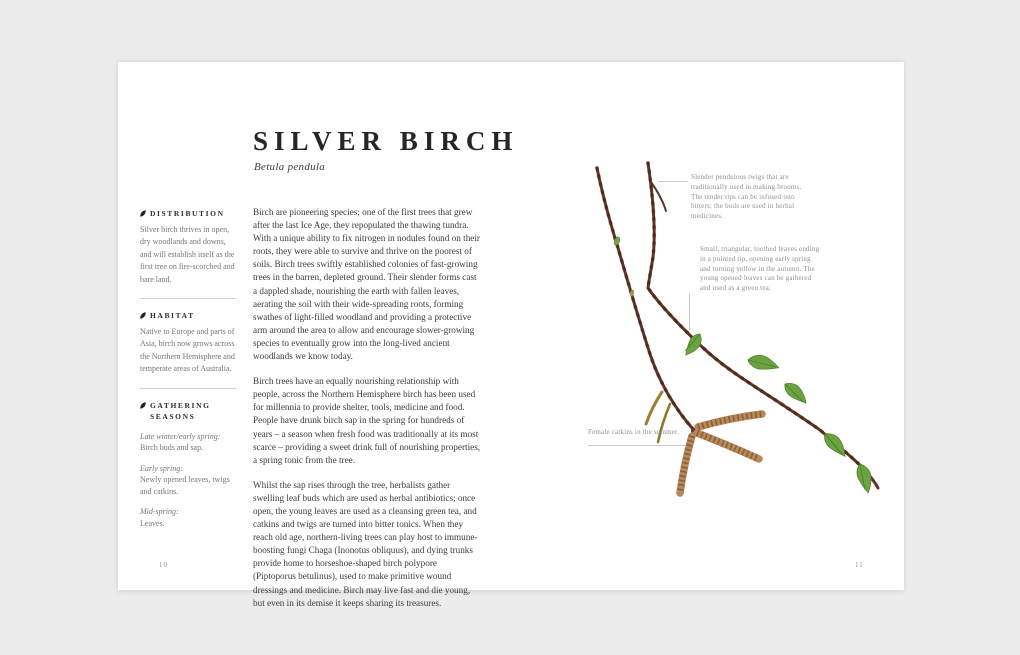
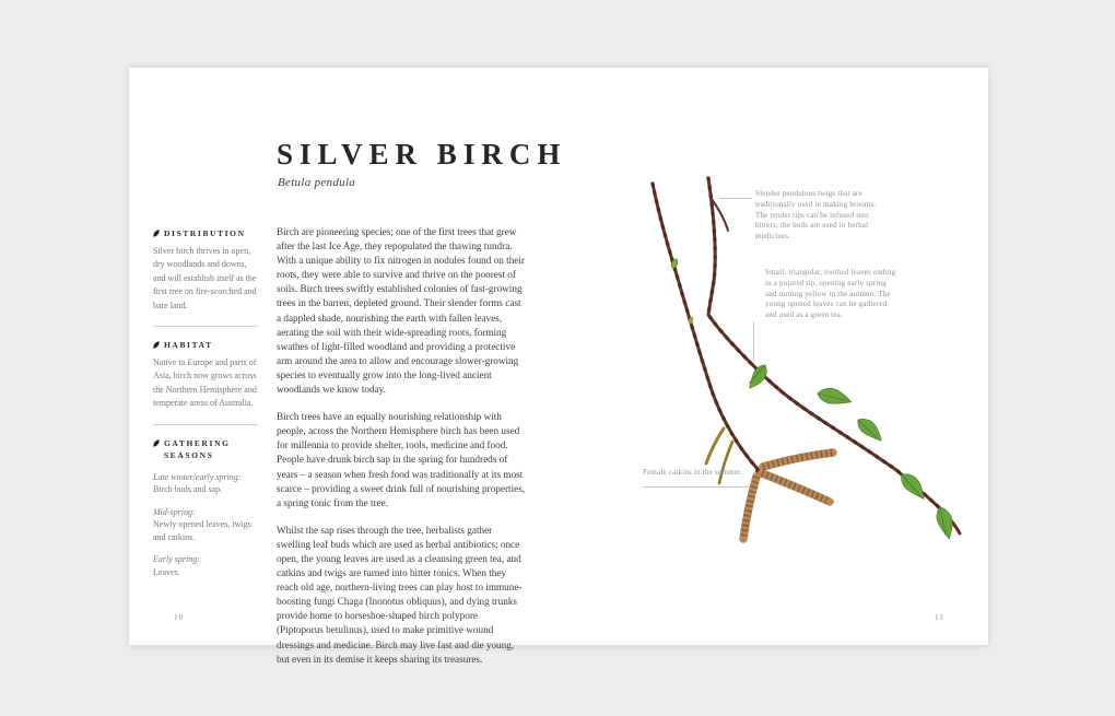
  SILVER BIRCH
  Betula pendula
  DISTRIBUTION
  Silver birch thrives in open, dry woodlands and downs, and will establish itself as the first tree on fire-scorched and bare land.
  HABITAT
  Native to Europe and parts of Asia, birch now grows across the Northern Hemisphere and temperate areas of Australia.
  GATHERING SEASONS
  Late winter/early spring:
  Birch buds and sap.
- Early spring:
+ Mid-spring:
  Newly opened leaves, twigs and catkins.
- Mid-spring:
+ Early spring:
  Leaves.
  Birch are pioneering species; one of the first trees that grew after the last Ice Age, they repopulated the thawing tundra. With a unique ability to fix nitrogen in nodules found on their roots, they were able to survive and thrive on the poorest of soils. Birch trees swiftly established colonies of fast-growing trees in the barren, depleted ground. Their slender forms cast a dappled shade, nourishing the earth with fallen leaves, aerating the soil with their wide-spreading roots, forming swathes of light-filled woodland and providing a protective arm around the area to allow and encourage slower-growing species to eventually grow into the long-lived ancient woodlands we know today.
  Birch trees have an equally nourishing relationship with people, across the Northern Hemisphere birch has been used for millennia to provide shelter, tools, medicine and food. People have drunk birch sap in the spring for hundreds of years – a season when fresh food was traditionally at its most scarce – providing a sweet drink full of nourishing properties, a spring tonic from the tree.
  Whilst the sap rises through the tree, herbalists gather swelling leaf buds which are used as herbal antibiotics; once open, the young leaves are used as a cleansing green tea, and catkins and twigs are turned into bitter tonics. When they reach old age, northern-living trees can play host to immune-boosting fungi Chaga (Inonotus obliquus), and dying trunks provide home to horseshoe-shaped birch polypore (Piptoporus betulinus), used to make primitive wound dressings and medicine. Birch may live fast and die young, but even in its demise it keeps sharing its treasures.
  10
  Slender pendulous twigs that are traditionally used in making brooms. The tender tips can be infused into bitters; the buds are used in herbal medicines.
  Small, triangular, toothed leaves ending in a pointed tip, opening early spring and turning yellow in the autumn. The young opened leaves can be gathered and used as a green tea.
  Female catkins in the summer.
  11
